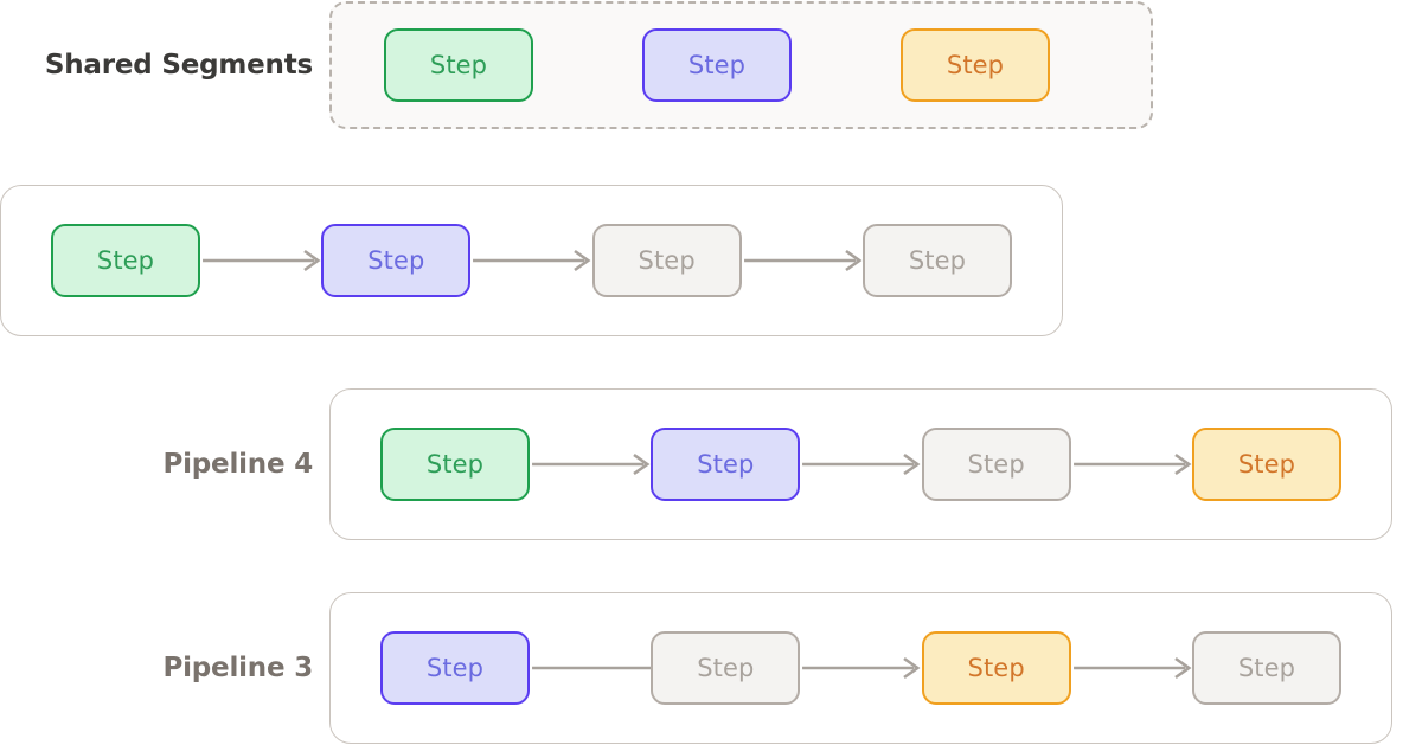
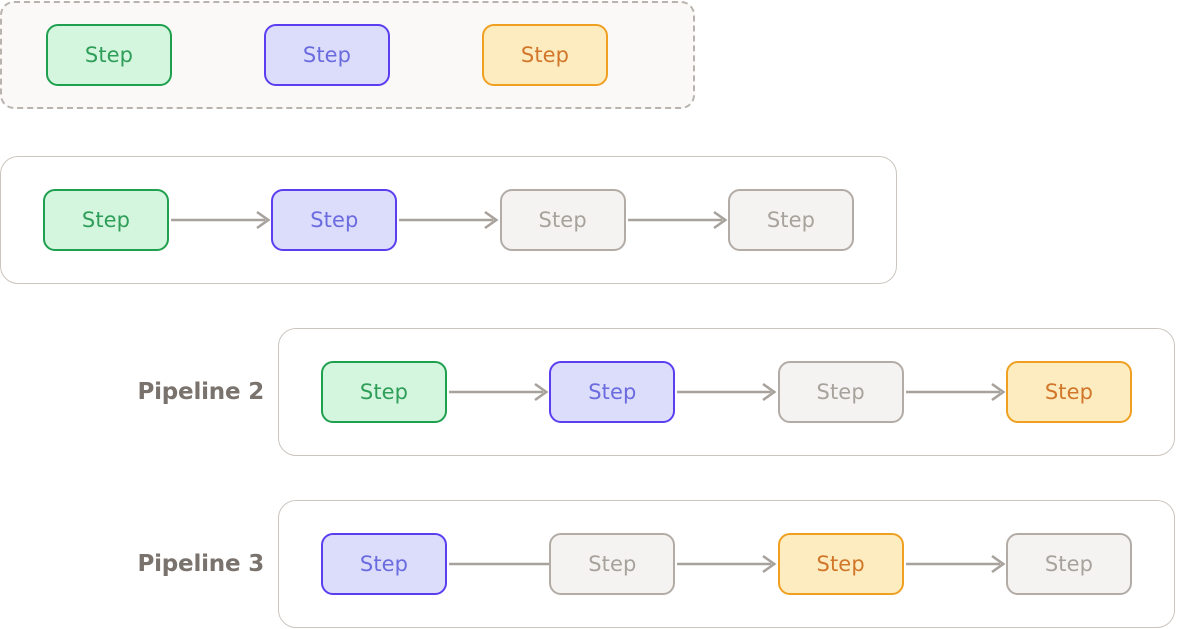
- Shared Segments
  Step
  Step
  Step
  Step
  Step
  Step
  Step
- Pipeline 4
+ Pipeline 2
  Step
  Step
  Step
  Step
  Pipeline 3
  Step
  Step
  Step
  Step
